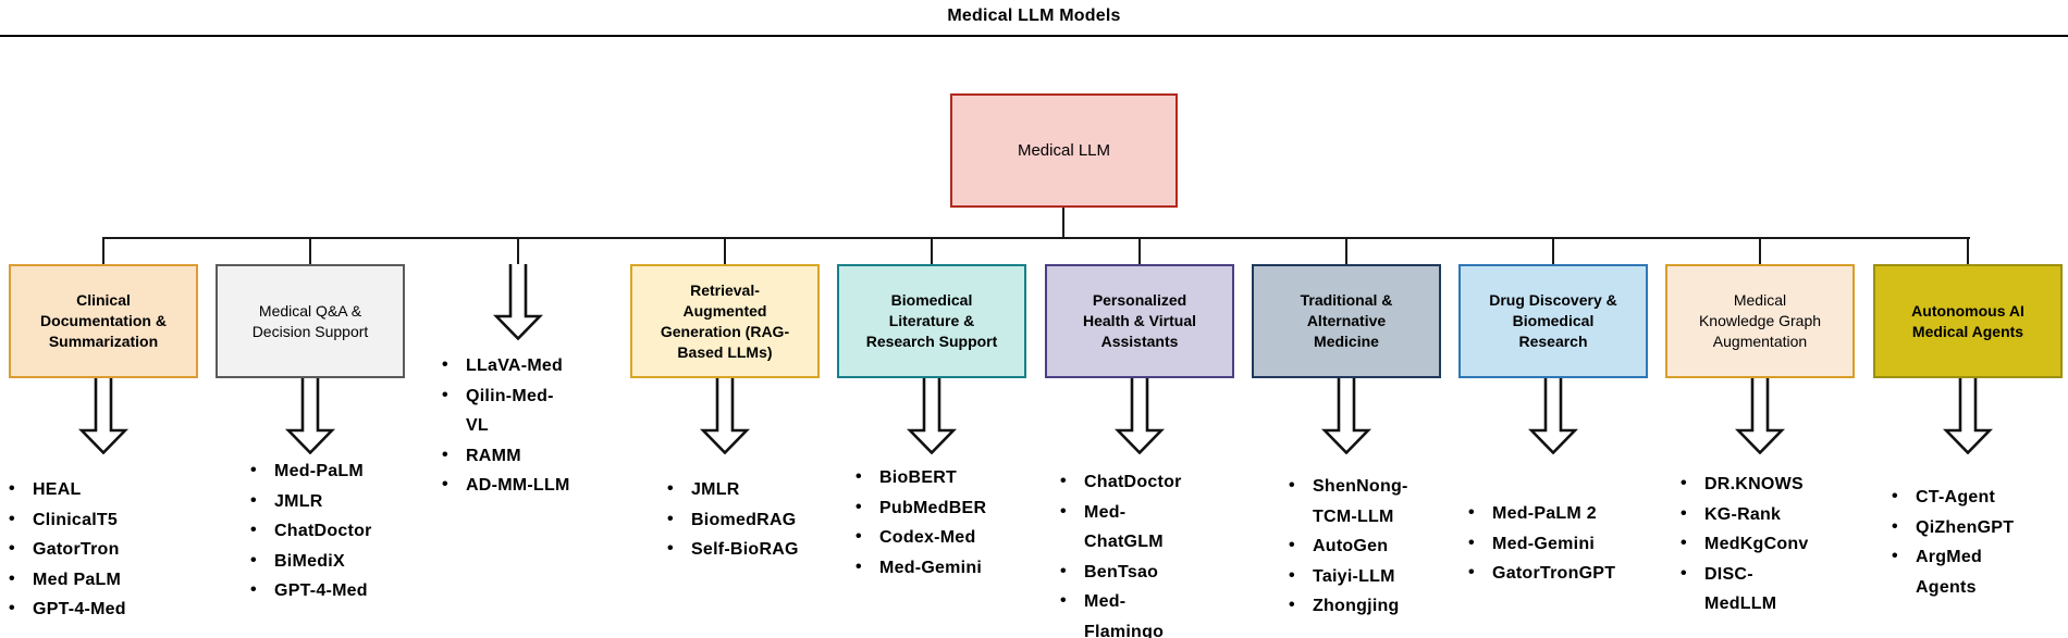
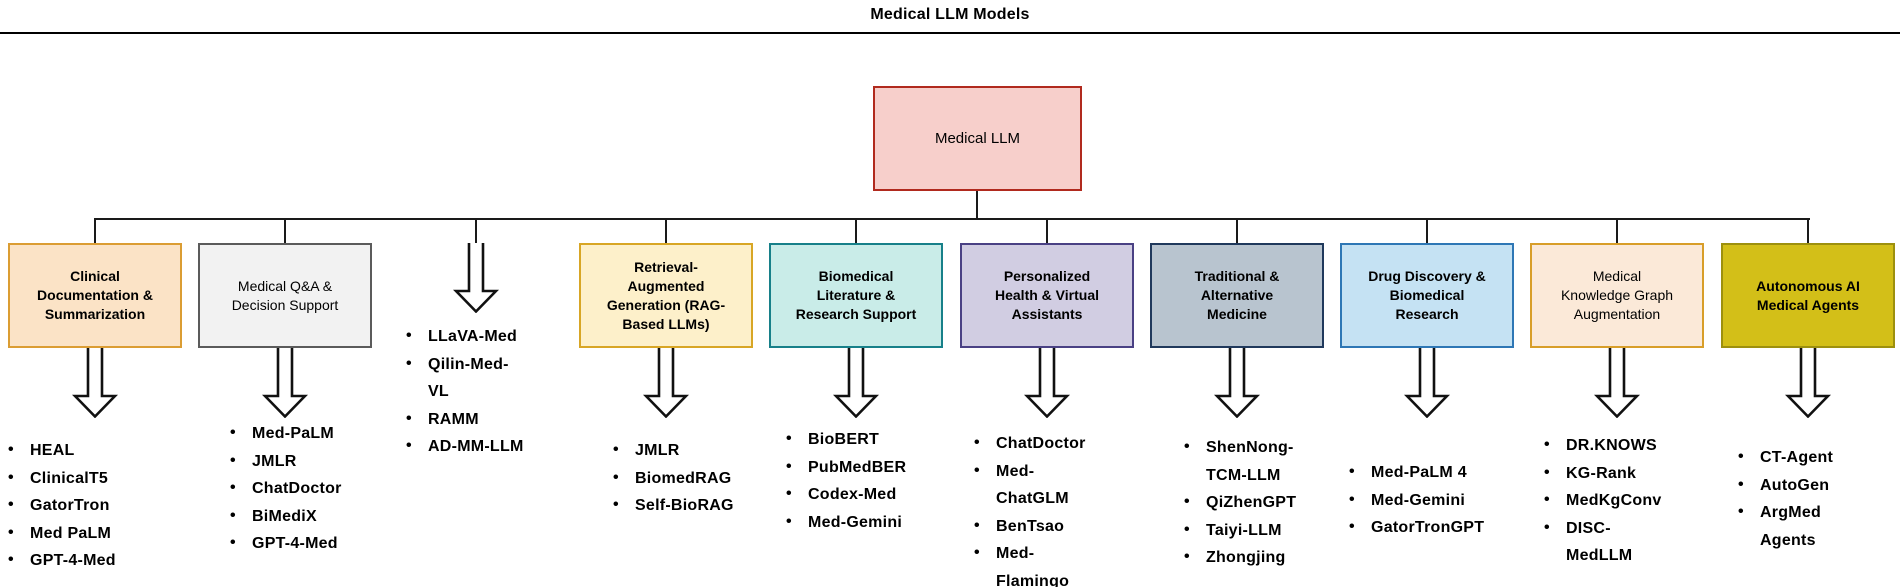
  Medical LLM Models
  Medical LLM
  Clinical
  Documentation &
  Summarization
  •
  HEAL
  •
  ClinicalT5
  •
  GatorTron
  •
  Med PaLM
  •
  GPT-4-Med
  Medical Q&A &
  Decision Support
  •
  Med-PaLM
  •
  JMLR
  •
  ChatDoctor
  •
  BiMediX
  •
  GPT-4-Med
  •
  LLaVA-Med
  •
  Qilin-Med-
  VL
  •
  RAMM
  •
  AD-MM-LLM
  Retrieval-
  Augmented
  Generation (RAG-
  Based LLMs)
  •
  JMLR
  •
  BiomedRAG
  •
  Self-BioRAG
  Biomedical
  Literature &
  Research Support
  •
  BioBERT
  •
  PubMedBER
  •
  Codex-Med
  •
  Med-Gemini
  Personalized
  Health & Virtual
  Assistants
  •
  ChatDoctor
  •
  Med-
  ChatGLM
  •
  BenTsao
  •
  Med-
  Flamingo
  Traditional &
  Alternative
  Medicine
  •
  ShenNong-
  TCM-LLM
  •
- AutoGen
+ QiZhenGPT
  •
  Taiyi-LLM
  •
  Zhongjing
  Drug Discovery &
  Biomedical
  Research
  •
- Med-PaLM 2
+ Med-PaLM 4
  •
  Med-Gemini
  •
  GatorTronGPT
  Medical
  Knowledge Graph
  Augmentation
  •
  DR.KNOWS
  •
  KG-Rank
  •
  MedKgConv
  •
  DISC-
  MedLLM
  Autonomous AI
  Medical Agents
  •
  CT-Agent
  •
- QiZhenGPT
+ AutoGen
  •
  ArgMed
  Agents
